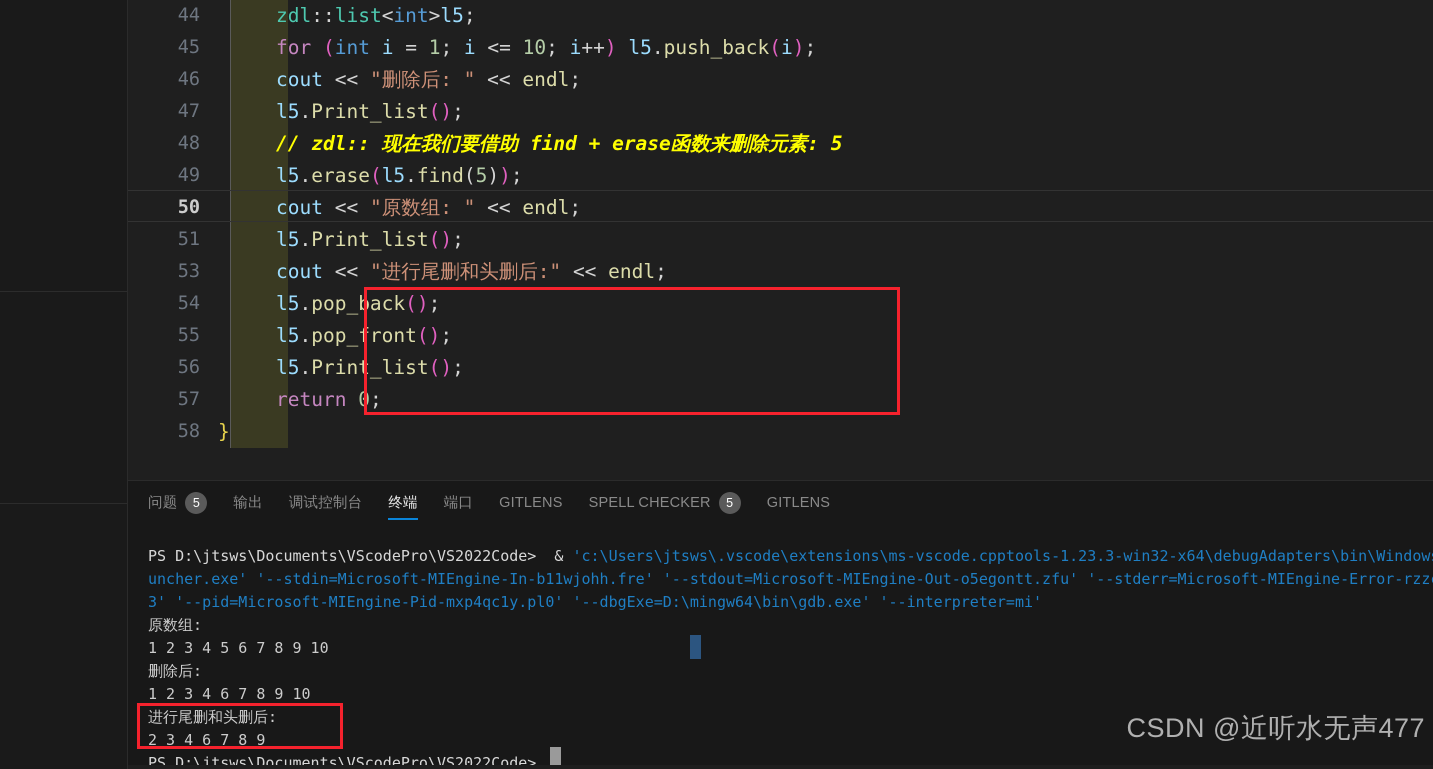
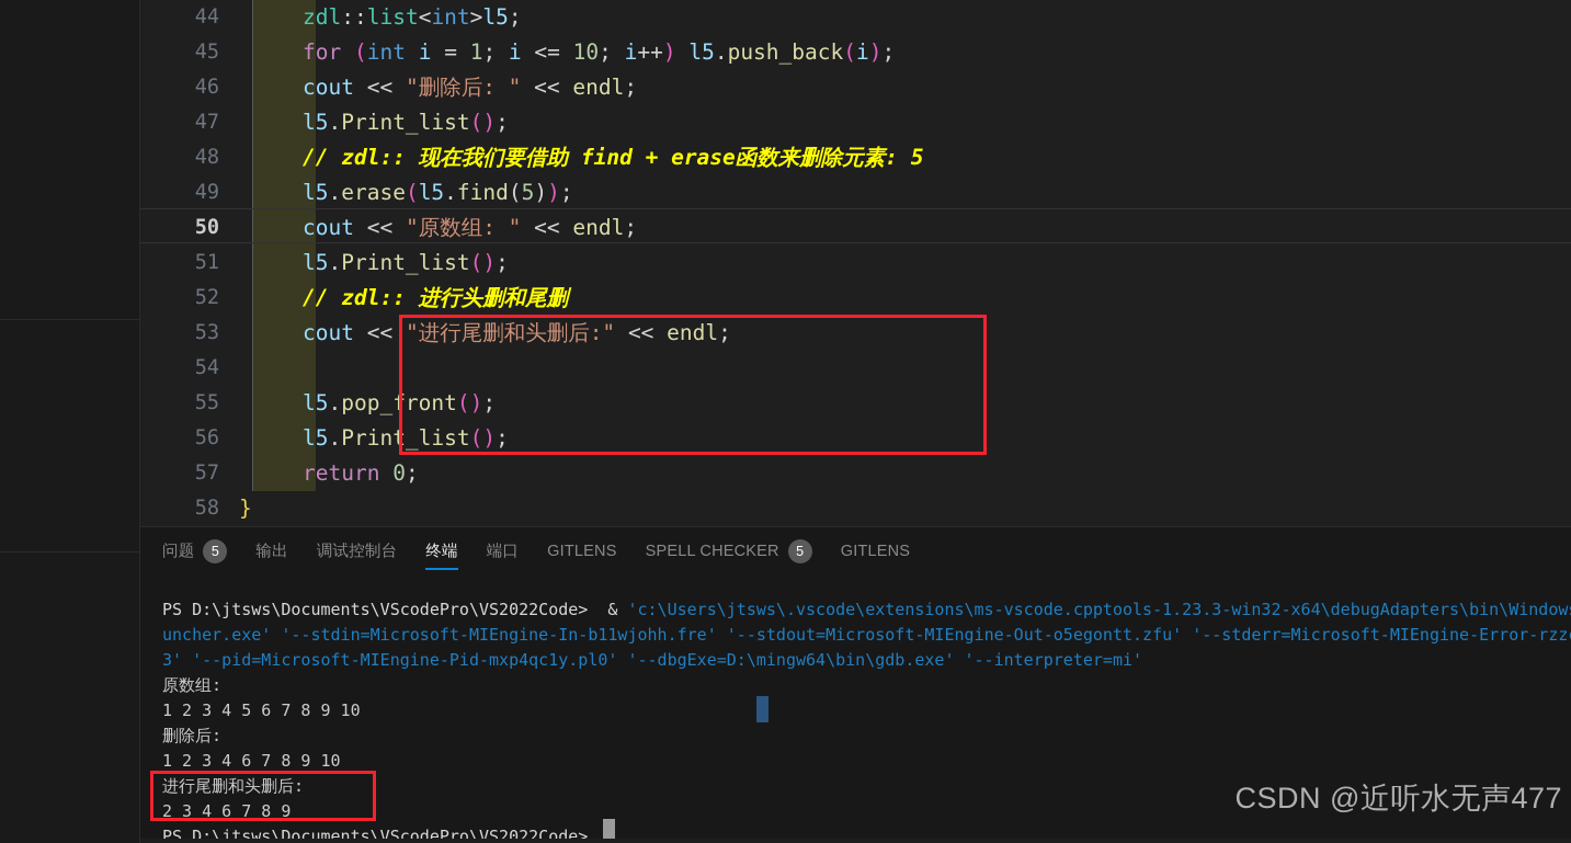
  44
  zdl::list<int>l5;
  45
  for (int i = 1; i <= 10; i++) l5.push_back(i);
  46
  cout << "删除后: " << endl;
  47
  l5.Print_list();
  48
  // zdl:: 现在我们要借助 find + erase函数来删除元素: 5
  49
  l5.erase(l5.find(5));
  50
  cout << "原数组: " << endl;
  51
  l5.Print_list();
+ 52
+ // zdl:: 进行头删和尾删
  53
  cout << "进行尾删和头删后:" << endl;
  54
- l5.pop_back();
  55
  l5.pop_front();
  56
  l5.Print_list();
  57
  return 0;
  58
  }
  问题
  5
  输出
  调试控制台
  终端
  端口
  GITLENS
  SPELL CHECKER
  5
  GITLENS
  PS D:\jtsws\Documents\VScodePro\VS2022Code> & 'c:\Users\jtsws\.vscode\extensions\ms-vscode.cpptools-1.23.3-win32-x64\debugAdapters\bin\Window
  uncher.exe' '--stdin=Microsoft-MIEngine-In-b11wjohh.fre' '--stdout=Microsoft-MIEngine-Out-o5egontt.zfu' '--stderr=Microsoft-MIEngine-Error-rzz
  3' '--pid=Microsoft-MIEngine-Pid-mxp4qc1y.pl0' '--dbgExe=D:\mingw64\bin\gdb.exe' '--interpreter=mi'
  原数组:
  1 2 3 4 5 6 7 8 9 10
  删除后:
  1 2 3 4 6 7 8 9 10
  进行尾删和头删后:
  2 3 4 6 7 8 9
  PS D:\jtsws\Documents\VScodePro\VS2022Code>
  CSDN @近听水无声477
